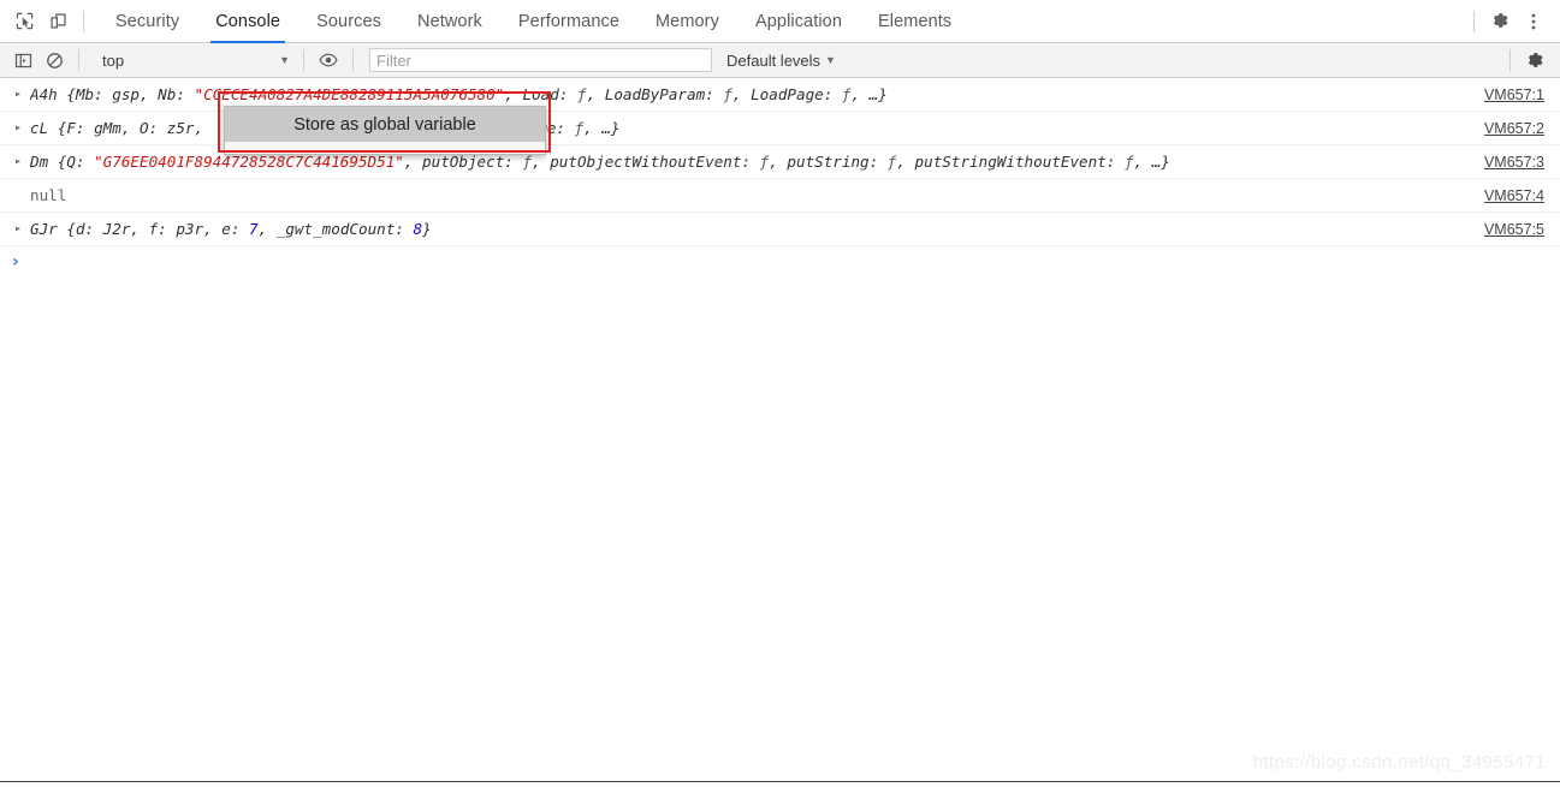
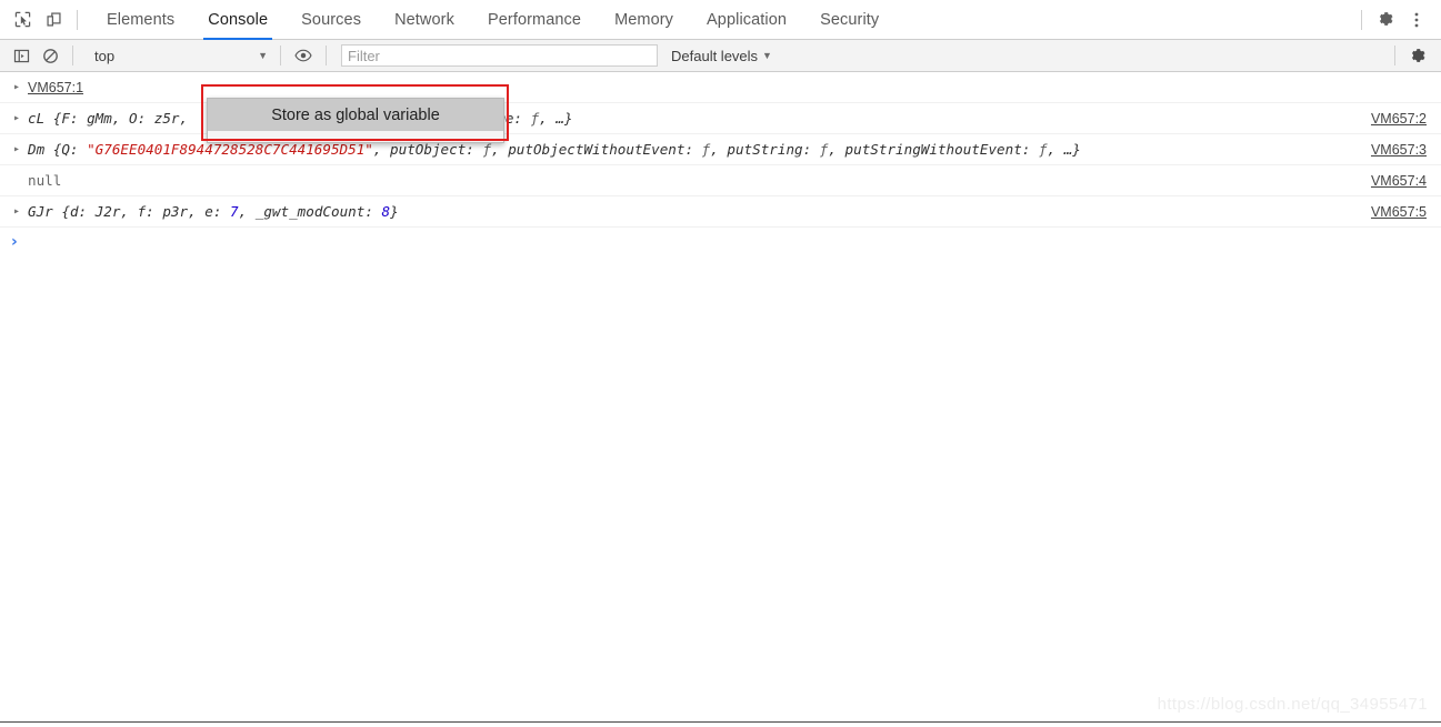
- Security
+ Elements
  Console
  Sources
  Network
  Performance
  Memory
  Application
- Elements
+ Security
  top
  ▼
  Filter
  Default levels
  ▼
  ▸
- A4h {Mb: gsp, Nb: "CCECE4A0827A4DE88289115A5A076580", Load: ƒ, LoadByParam: ƒ, LoadPage: ƒ, …}
  VM657:1
  ▸
  VM657:2
  ▸
  Dm {Q: "G76EE0401F8944728528C7C441695D51", putObject: ƒ, putObjectWithoutEvent: ƒ, putString: ƒ, putStringWithoutEvent: ƒ, …}
  VM657:3
  null
  VM657:4
  ▸
  GJr {d: J2r, f: p3r, e: 7, _gwt_modCount: 8}
  VM657:5
  ›
  Store as global variable
